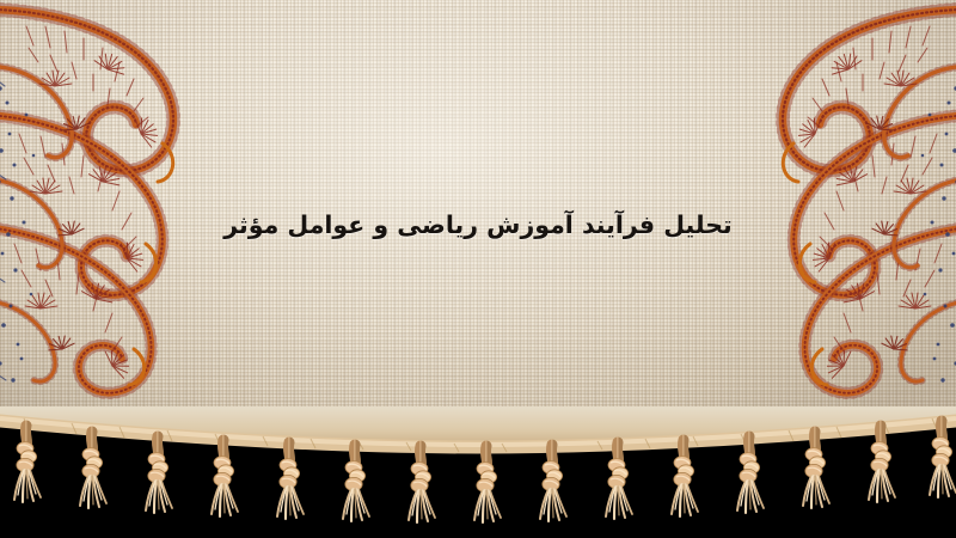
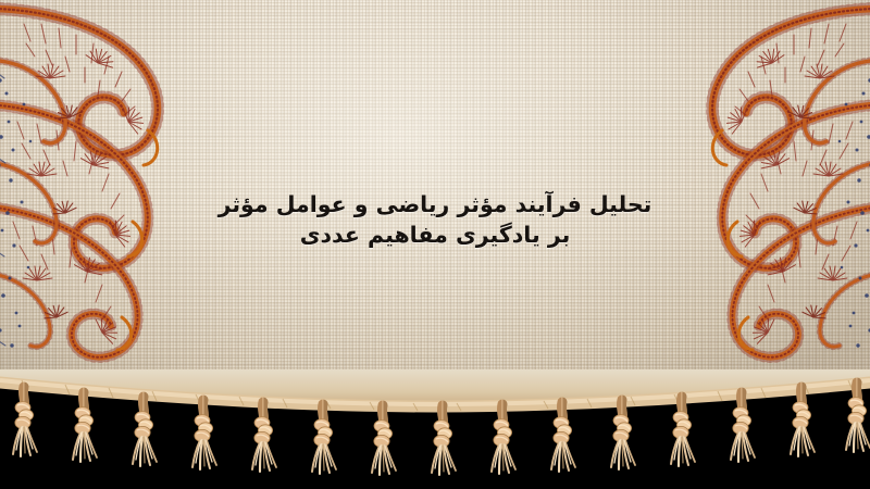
- تحلیل فرآیند آموزش ریاضی و عوامل مؤثر
+ تحلیل فرآیند مؤثر ریاضی و عوامل مؤثر
+ بر یادگیری مفاهیم عددی
